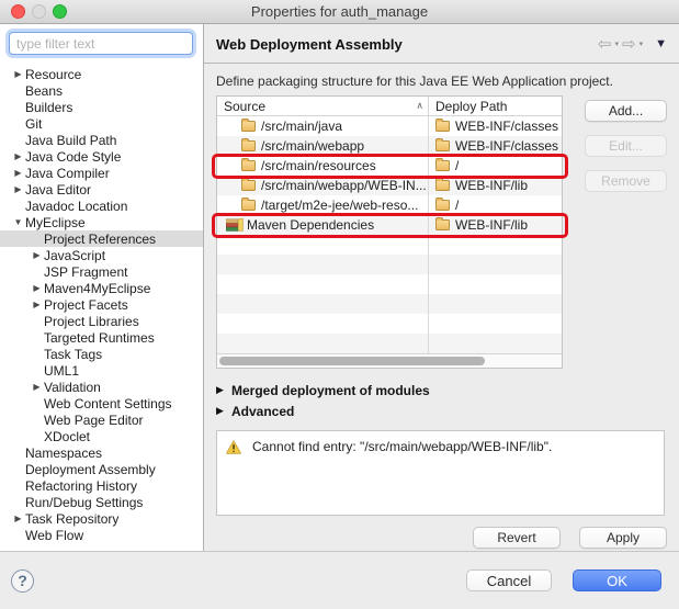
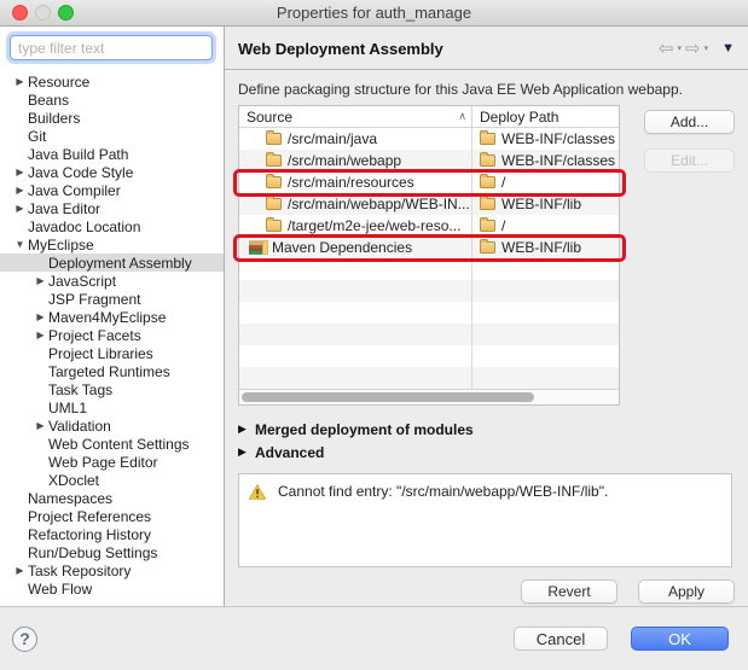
  Properties for auth_manage
  type filter text
  ▶
  Resource
  Beans
  Builders
  Git
  Java Build Path
  ▶
  Java Code Style
  ▶
  Java Compiler
  ▶
  Java Editor
  Javadoc Location
  ▼
  MyEclipse
- Project References
+ Deployment Assembly
  ▶
  JavaScript
  JSP Fragment
  ▶
  Maven4MyEclipse
  ▶
  Project Facets
  Project Libraries
  Targeted Runtimes
  Task Tags
  UML1
  ▶
  Validation
  Web Content Settings
  Web Page Editor
  XDoclet
  Namespaces
- Deployment Assembly
+ Project References
  Refactoring History
  Run/Debug Settings
  ▶
  Task Repository
  Web Flow
  Web Deployment Assembly
  ⇦
  ⇨
  ▼
- Define packaging structure for this Java EE Web Application project.
+ Define packaging structure for this Java EE Web Application webapp.
  Source
  ∧
  Deploy Path
  /src/main/java
  WEB-INF/classes
  /src/main/webapp
  WEB-INF/classes
  /src/main/resources
  /
  /src/main/webapp/WEB-IN...
  WEB-INF/lib
  /target/m2e-jee/web-reso...
  /
  Maven Dependencies
  WEB-INF/lib
  Add...
  Edit...
- Remove
  ▶
  Merged deployment of modules
  ▶
  Advanced
  Cannot find entry: "/src/main/webapp/WEB-INF/lib".
  Revert
  Apply
  ?
  Cancel
  OK
